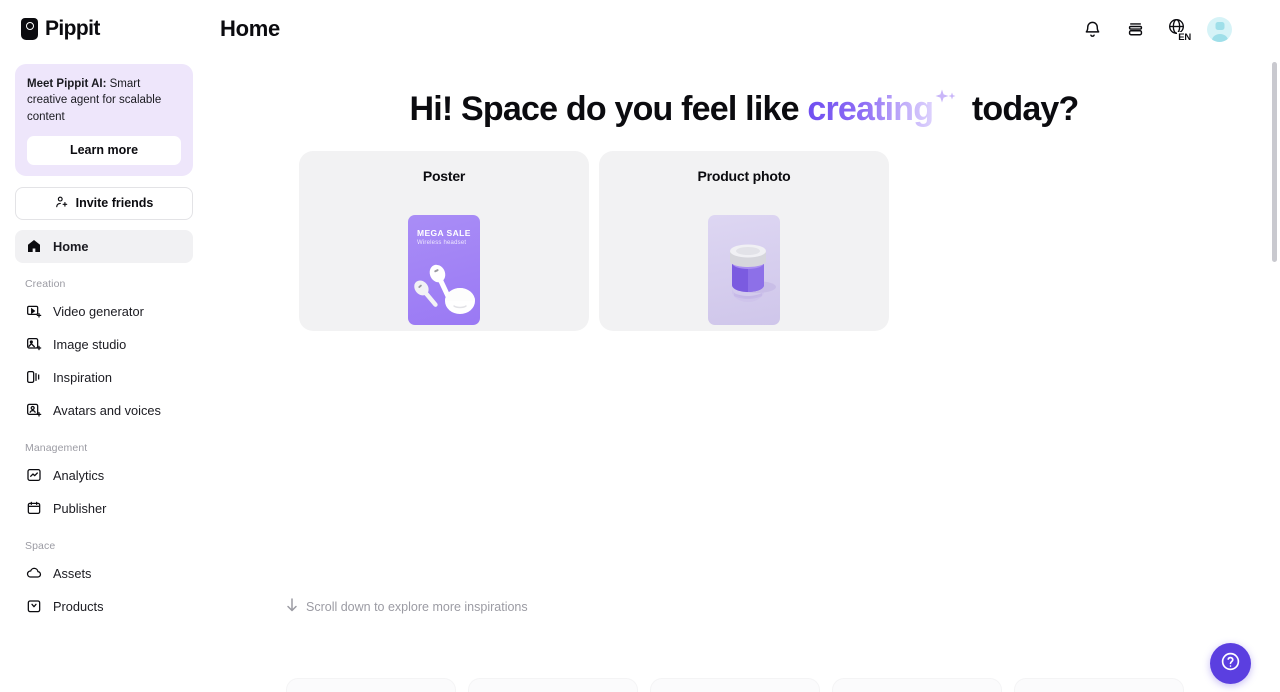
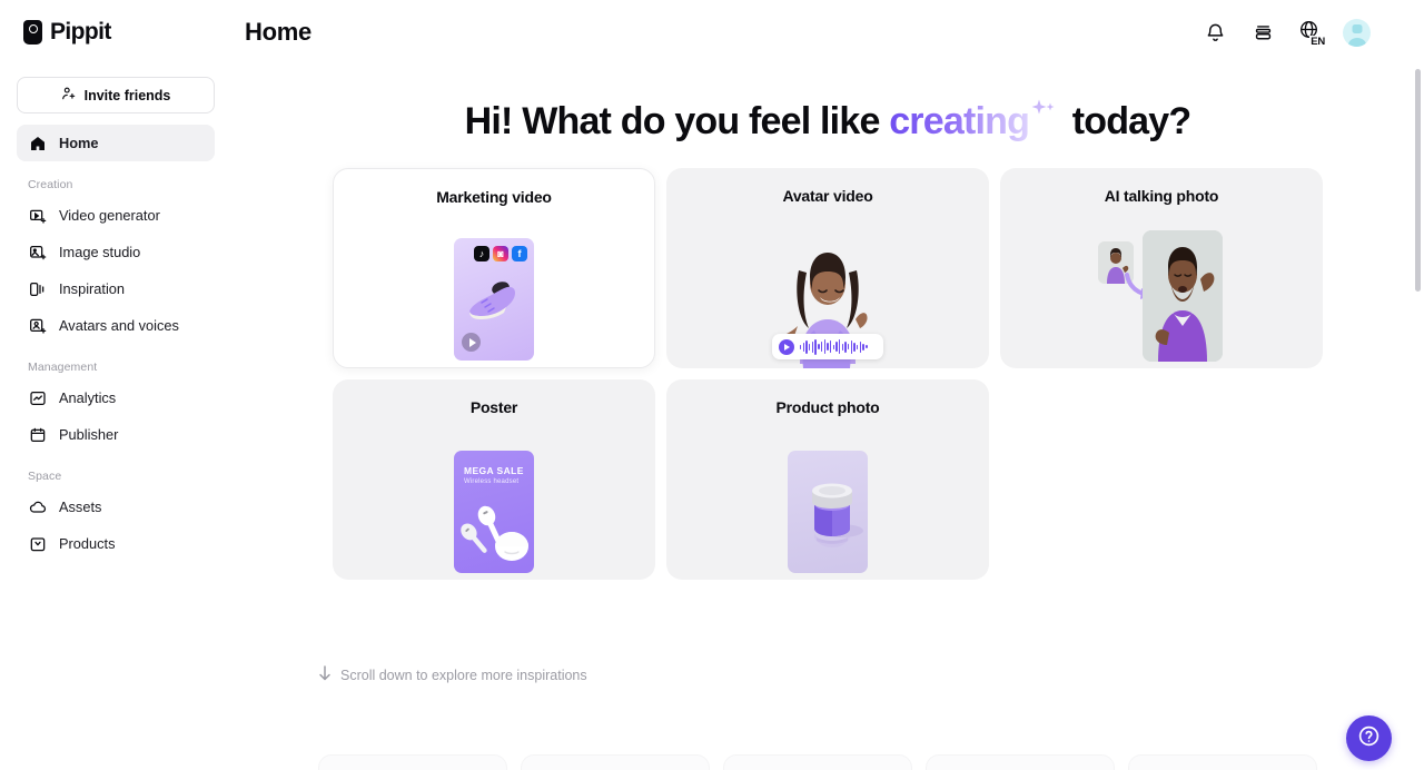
  Pippit
- Meet Pippit AI: Smart creative agent for scalable content
- Learn more
  Invite friends
  Home
  Creation
  Video generator
  Image studio
  Inspiration
  Avatars and voices
  Management
  Analytics
  Publisher
  Space
  Assets
  Products
  Home
  EN
- Hi! Space do you feel like creating today?
+ Hi! What do you feel like creating today?
+ Marketing video
+ ♪
+ ◙
+ f
+ Avatar video
+ AI talking photo
  Poster
  MEGA SALE
  Product photo
  Scroll down to explore more inspirations
